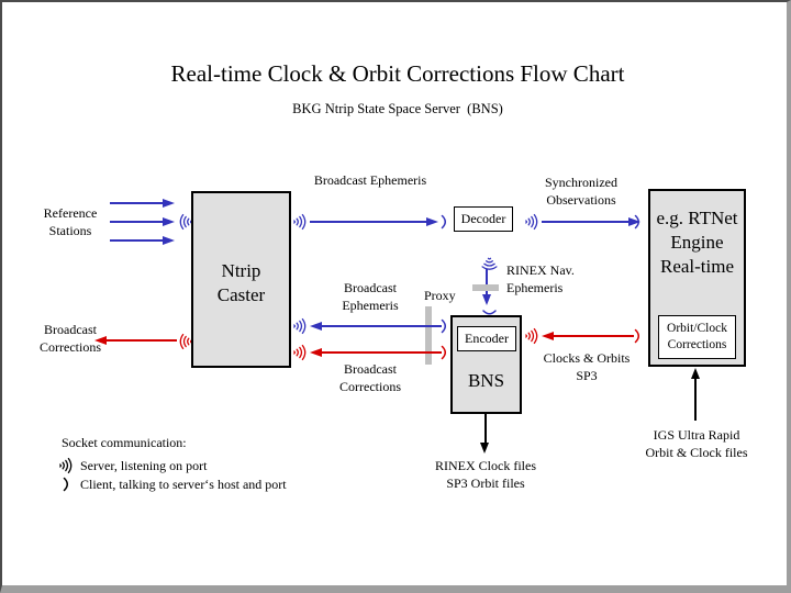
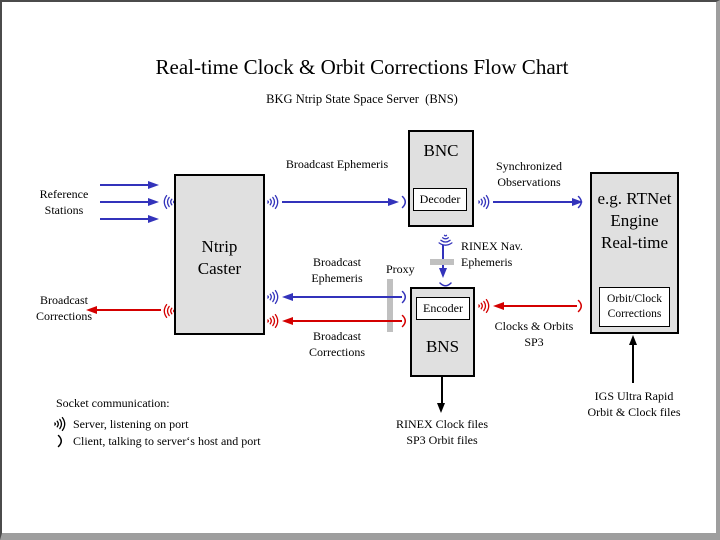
  Real-time Clock & Orbit Corrections Flow Chart
  BKG Ntrip State Space Server (BNS)
  Reference
  Stations
  Broadcast
  Corrections
  Ntrip
  Caster
  Broadcast Ephemeris
+ BNC
  Decoder
  Synchronized
  Observations
  e.g. RTNet
  Engine
  Real-time
  Orbit/Clock
  Corrections
  Proxy
  RINEX Nav.
  Ephemeris
  Broadcast
  Ephemeris
  Broadcast
  Corrections
  BNS
  Encoder
  Clocks & Orbits
  SP3
  RINEX Clock files
  SP3 Orbit files
  IGS Ultra Rapid
  Orbit & Clock files
  Socket communication:
  Server, listening on port
  Client, talking to server‘s host and port
